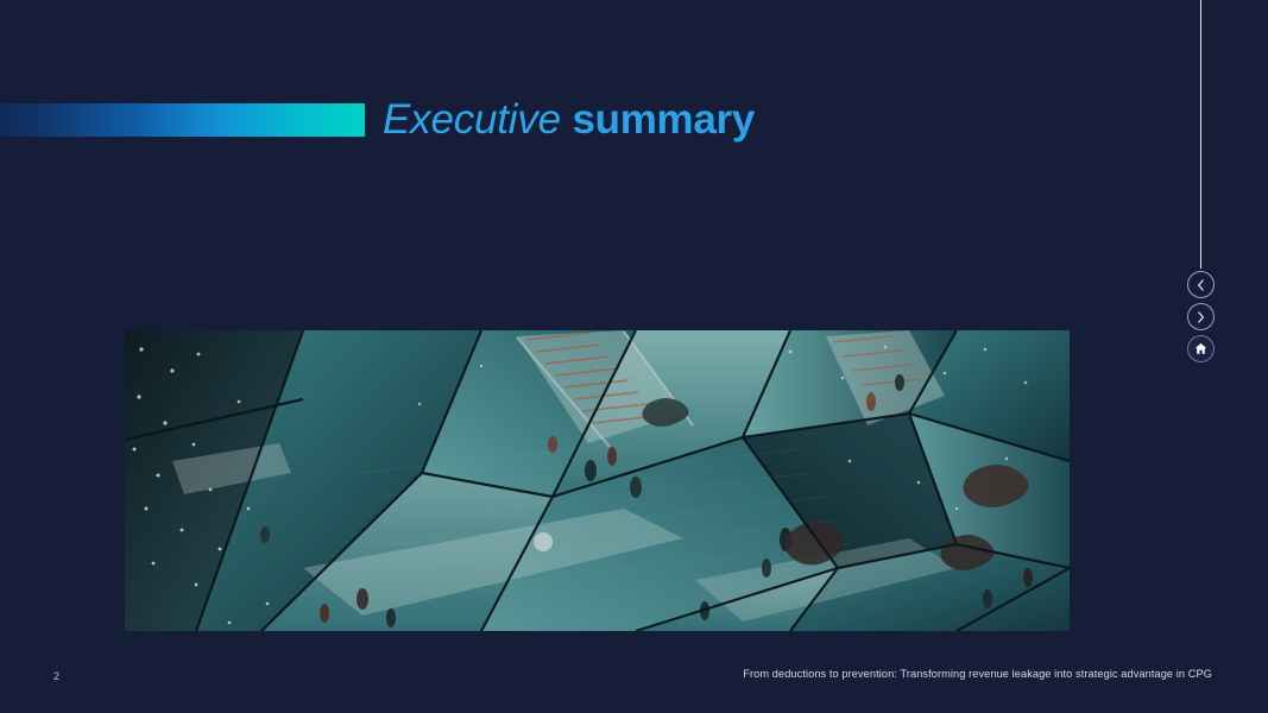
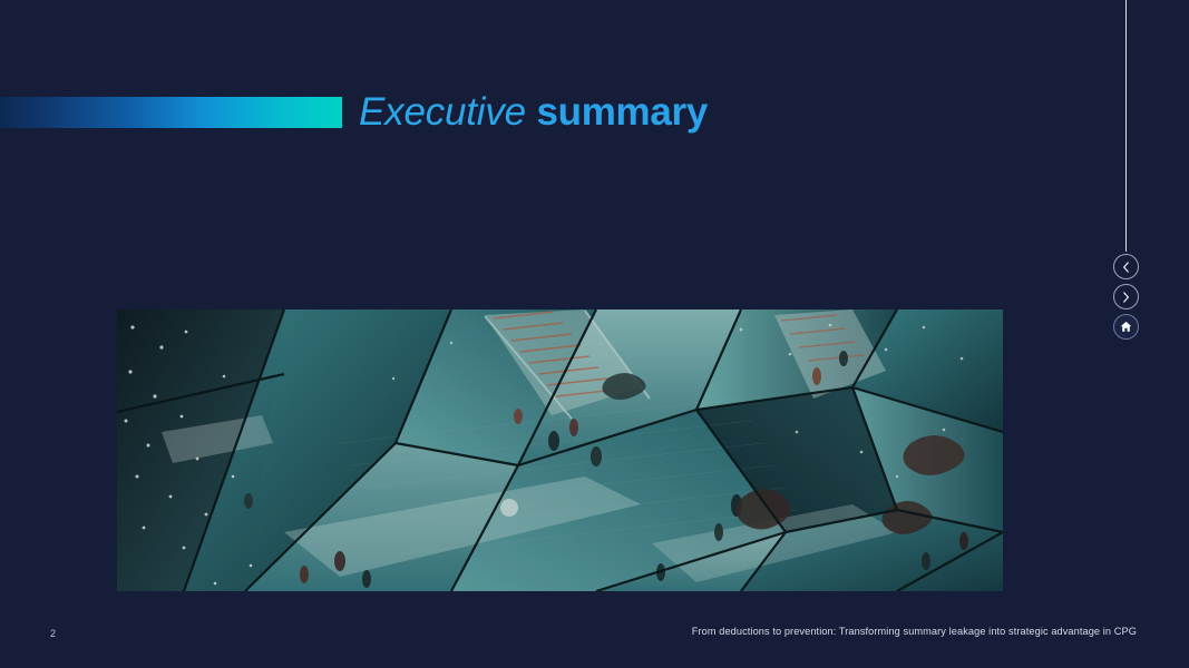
  Executive summary
  2
- From deductions to prevention: Transforming revenue leakage into strategic advantage in CPG
+ From deductions to prevention: Transforming summary leakage into strategic advantage in CPG
